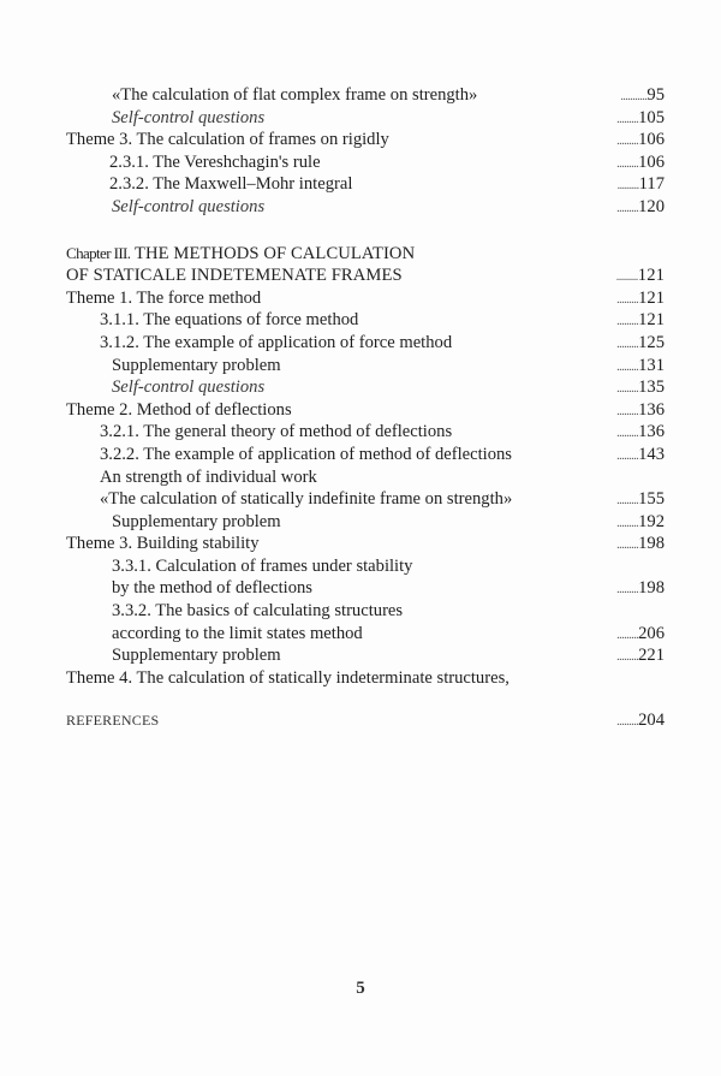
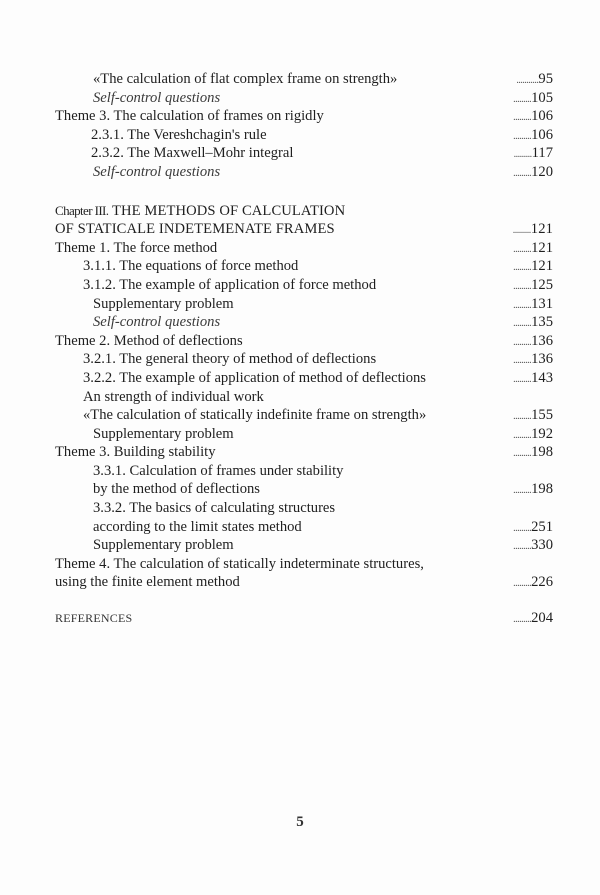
  «The calculation of flat complex frame on strength»
  ...........95
  Self-control questions
  .........105
  Theme 3. The calculation of frames on rigidly
  .........106
  2.3.1. The Vereshchagin's rule
  .........106
  2.3.2. The Maxwell–Mohr integral
  .........117
  Self-control questions
  .........120
  Chapter III. THE METHODS OF CALCULATION
  OF STATICALE INDETEMENATE FRAMES
  .........121
  Theme 1. The force method
  .........121
  3.1.1. The equations of force method
  .........121
  3.1.2. The example of application of force method
  .........125
  Supplementary problem
  .........131
  Self-control questions
  .........135
  Theme 2. Method of deflections
  .........136
  3.2.1. The general theory of method of deflections
  .........136
  3.2.2. The example of application of method of deflections
  .........143
  An strength of individual work
  «The calculation of statically indefinite frame on strength»
  .........155
  Supplementary problem
  .........192
  Theme 3. Building stability
  .........198
  3.3.1. Calculation of frames under stability
  by the method of deflections
  .........198
  3.3.2. The basics of calculating structures
  according to the limit states method
- .........206
+ .........251
  Supplementary problem
- .........221
+ .........330
  Theme 4. The calculation of statically indeterminate structures,
+ using the finite element method
+ .........226
  REFERENCES
  .........204
  5
